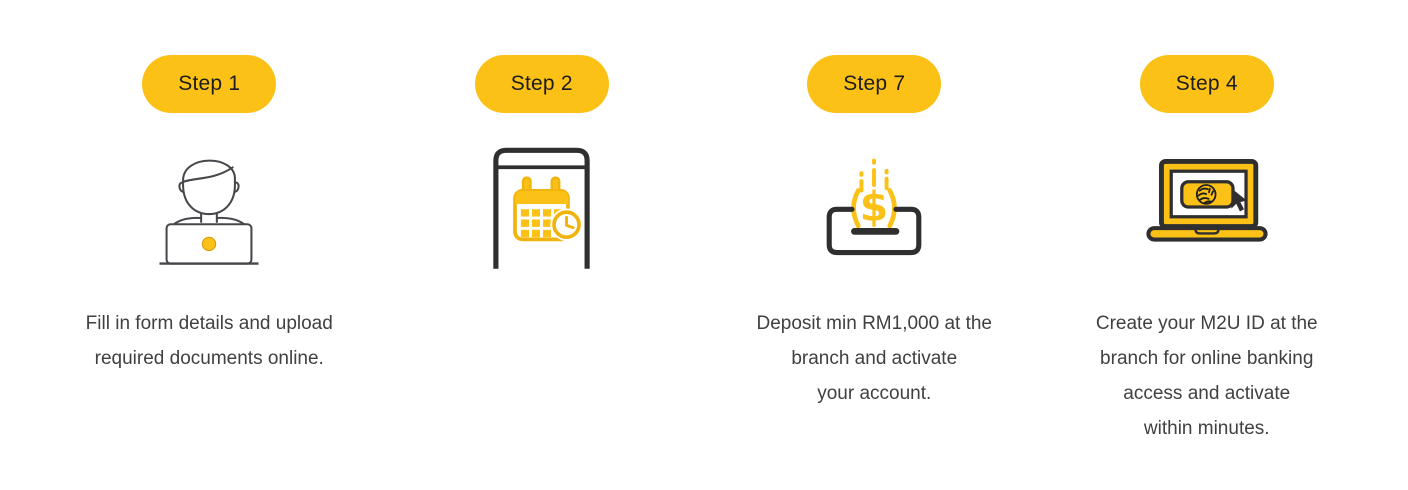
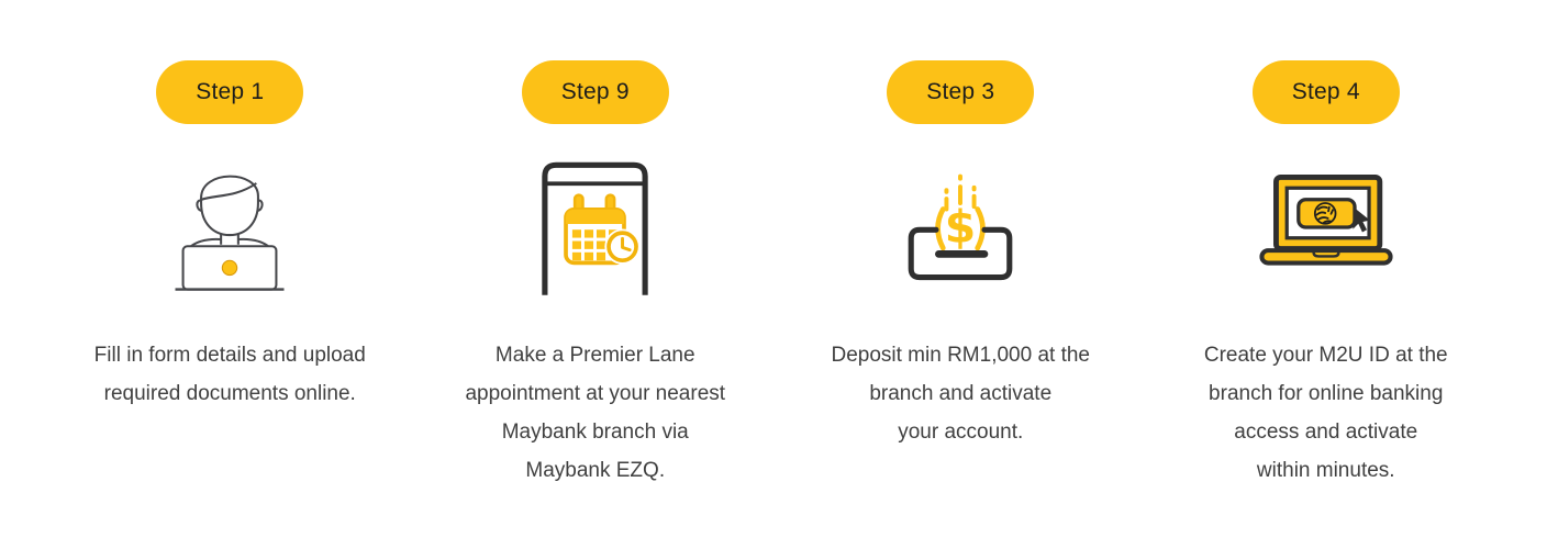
  Step 1
  Fill in form details and upload
  required documents online.
- Step 2
+ Step 9
+ Make a Premier Lane
+ appointment at your nearest
+ Maybank branch via
+ Maybank EZQ.
- Step 7
+ Step 3
  $
  Deposit min RM1,000 at the
  branch and activate
  your account.
  Step 4
  Create your M2U ID at the
  branch for online banking
  access and activate
  within minutes.
